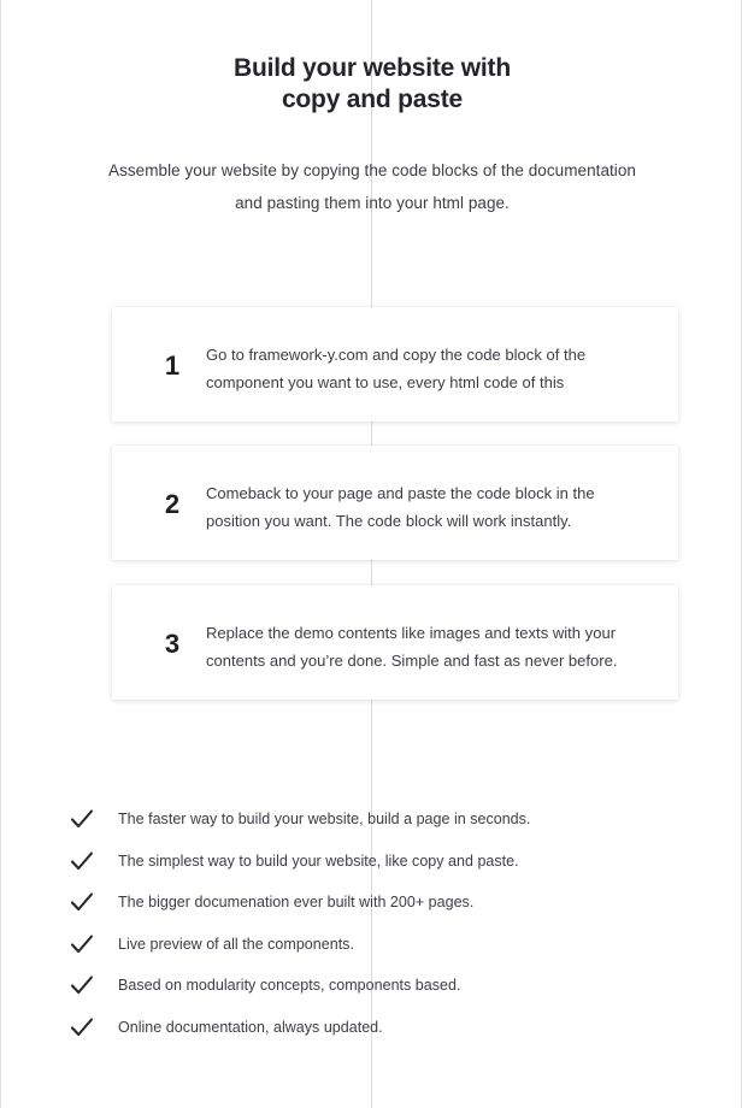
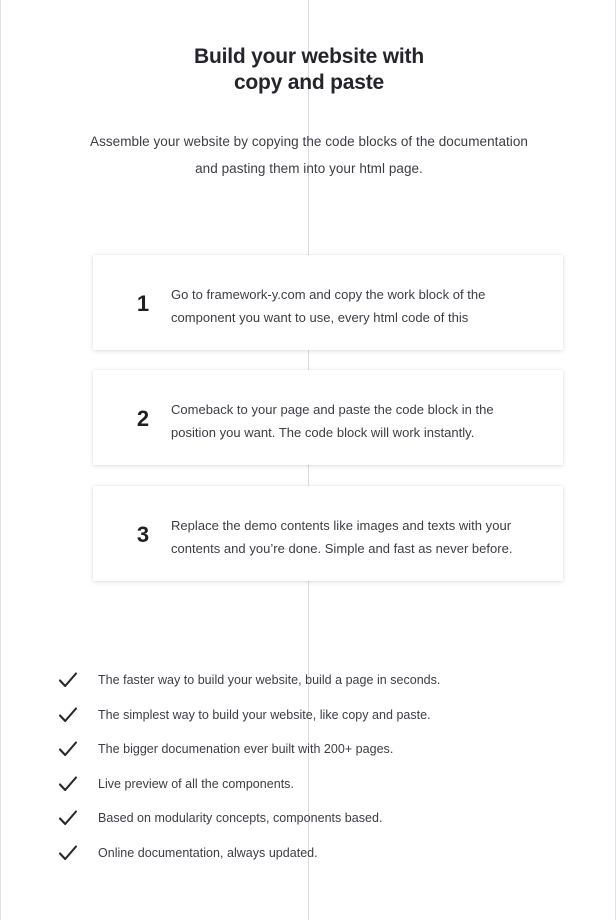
  Build your website with
  copy and paste
  Assemble your website by copying the code blocks of the documentation
  and pasting them into your html page.
  1
- Go to framework-y.com and copy the code block of the
+ Go to framework-y.com and copy the work block of the
  component you want to use, every html code of this
  2
  Comeback to your page and paste the code block in the
  position you want. The code block will work instantly.
  3
  Replace the demo contents like images and texts with your
  contents and you’re done. Simple and fast as never before.
  The faster way to build your website, build a page in seconds.
  The simplest way to build your website, like copy and paste.
  The bigger documenation ever built with 200+ pages.
  Live preview of all the components.
  Based on modularity concepts, components based.
  Online documentation, always updated.
